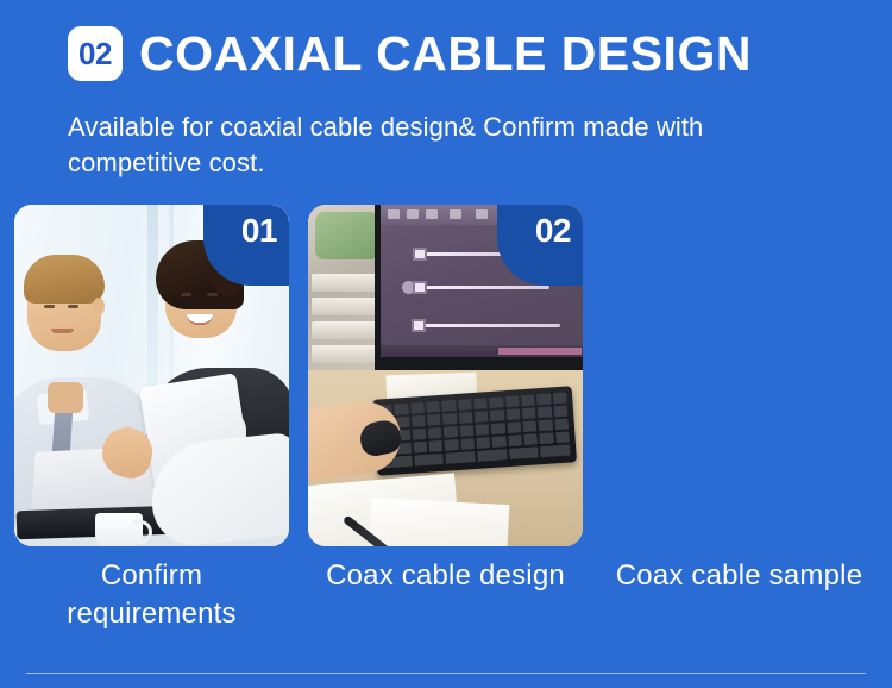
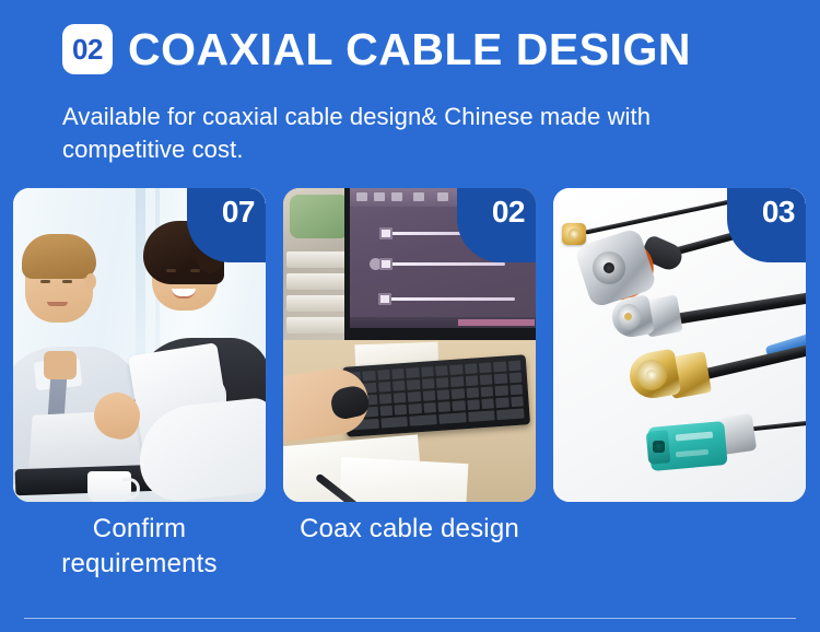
  02
  COAXIAL CABLE DESIGN
- Available for coaxial cable design& Confirm made with competitive cost.
+ Available for coaxial cable design& Chinese made with competitive cost.
- 01
+ 07
  02
+ 03
  Confirm requirements
  Coax cable design
- Coax cable sample
